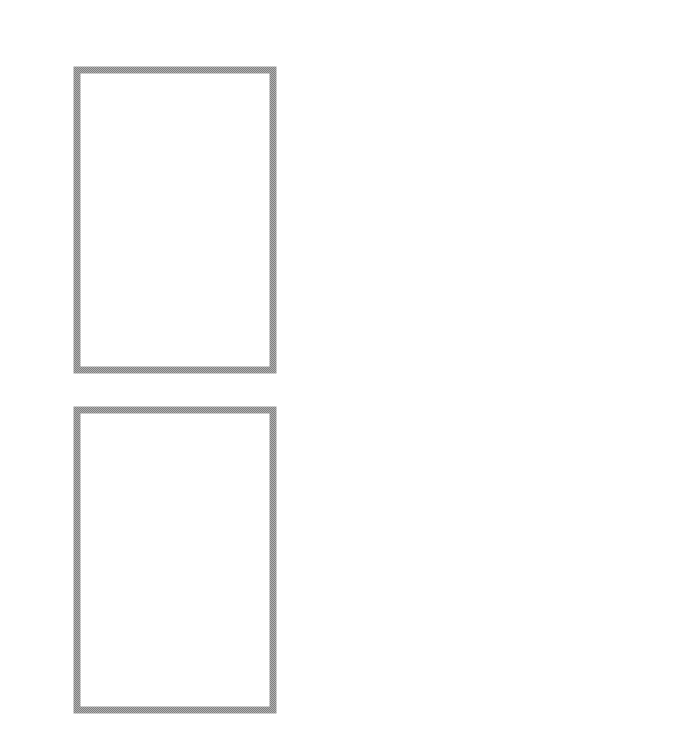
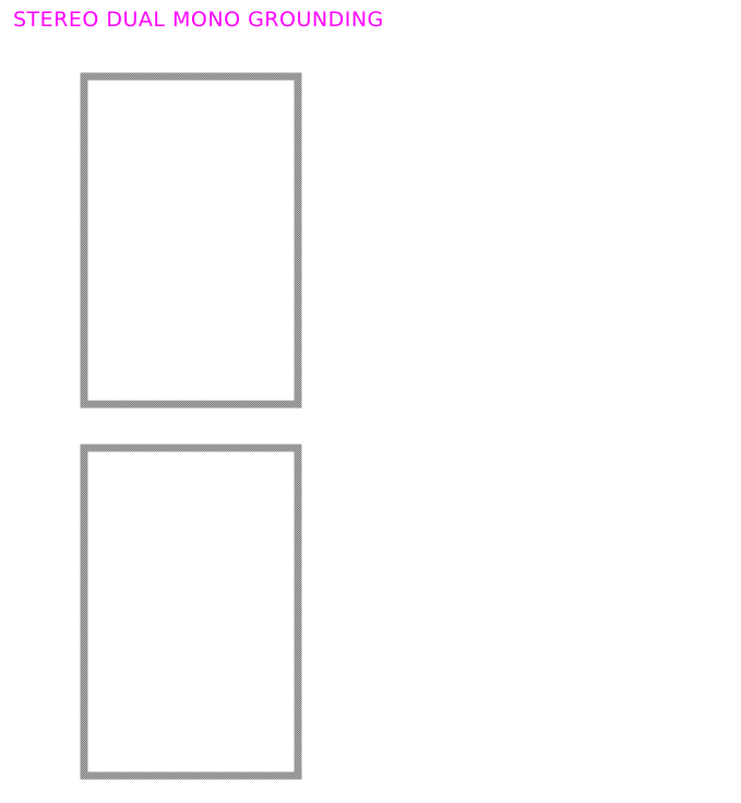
+ STEREO DUAL MONO GROUNDING
